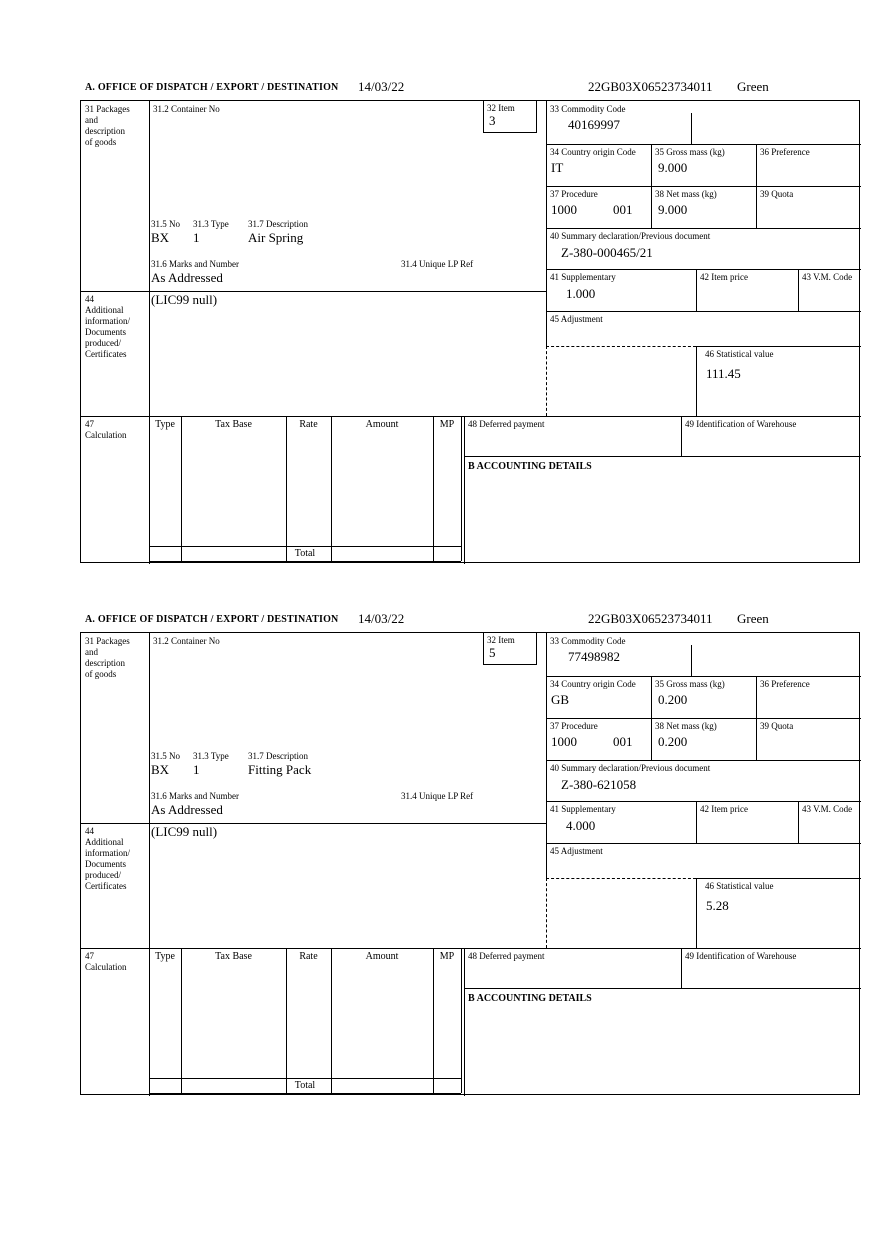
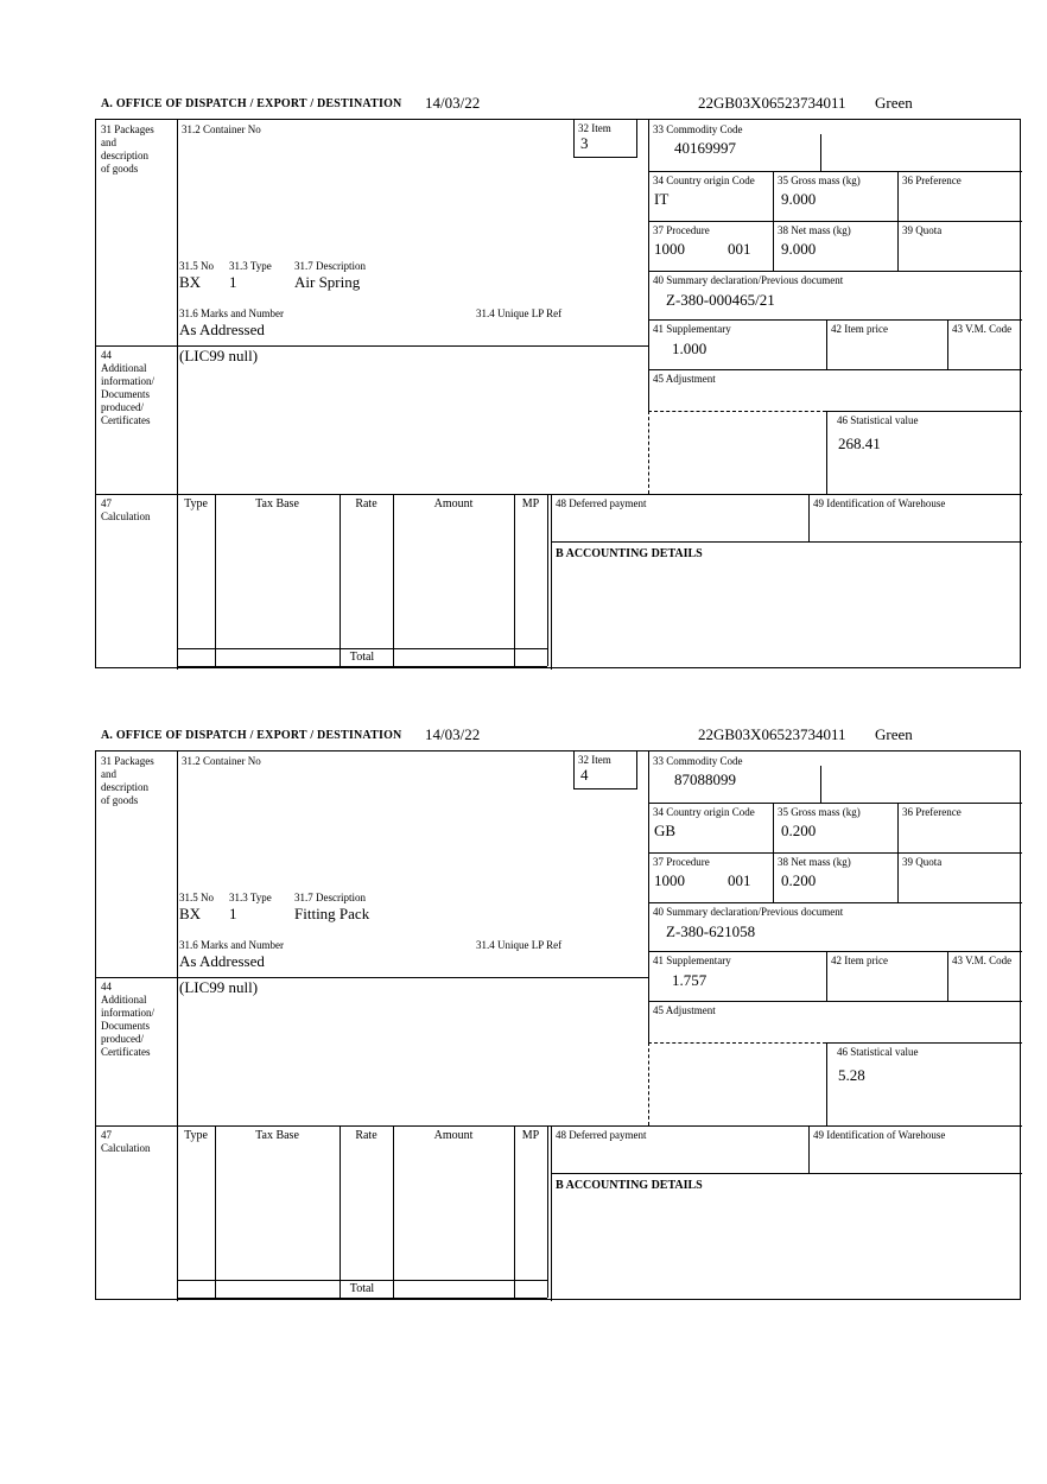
  A. OFFICE OF DISPATCH / EXPORT / DESTINATION
  14/03/22
  22GB03X06523734011
  Green
  31 Packages
  and
  description
  of goods
  31.2 Container No
  32 Item
  3
  33 Commodity Code
  40169997
  34 Country origin Code
  35 Gross mass (kg)
  36 Preference
  IT
  9.000
  37 Procedure
  38 Net mass (kg)
  39 Quota
  1000
  001
  9.000
  40 Summary declaration/Previous document
  Z-380-000465/21
  41 Supplementary
  42 Item price
  43 V.M. Code
  1.000
  45 Adjustment
  46 Statistical value
- 111.45
+ 268.41
  31.5 No
  31.3 Type
  31.7 Description
  BX
  1
  Air Spring
  31.6 Marks and Number
  31.4 Unique LP Ref
  As Addressed
  44
  Additional
  information/
  Documents
  produced/
  Certificates
  (LIC99 null)
  47
  Calculation
  Type
  Tax Base
  Rate
  Amount
  MP
  Total
  48 Deferred payment
  49 Identification of Warehouse
  B ACCOUNTING DETAILS
  A. OFFICE OF DISPATCH / EXPORT / DESTINATION
  14/03/22
  22GB03X06523734011
  Green
  31 Packages
  and
  description
  of goods
  31.2 Container No
  32 Item
- 5
+ 4
  33 Commodity Code
- 77498982
+ 87088099
  34 Country origin Code
  35 Gross mass (kg)
  36 Preference
  GB
  0.200
  37 Procedure
  38 Net mass (kg)
  39 Quota
  1000
  001
  0.200
  40 Summary declaration/Previous document
  Z-380-621058
  41 Supplementary
  42 Item price
  43 V.M. Code
- 4.000
+ 1.757
  45 Adjustment
  46 Statistical value
  5.28
  31.5 No
  31.3 Type
  31.7 Description
  BX
  1
  Fitting Pack
  31.6 Marks and Number
  31.4 Unique LP Ref
  As Addressed
  44
  Additional
  information/
  Documents
  produced/
  Certificates
  (LIC99 null)
  47
  Calculation
  Type
  Tax Base
  Rate
  Amount
  MP
  Total
  48 Deferred payment
  49 Identification of Warehouse
  B ACCOUNTING DETAILS
